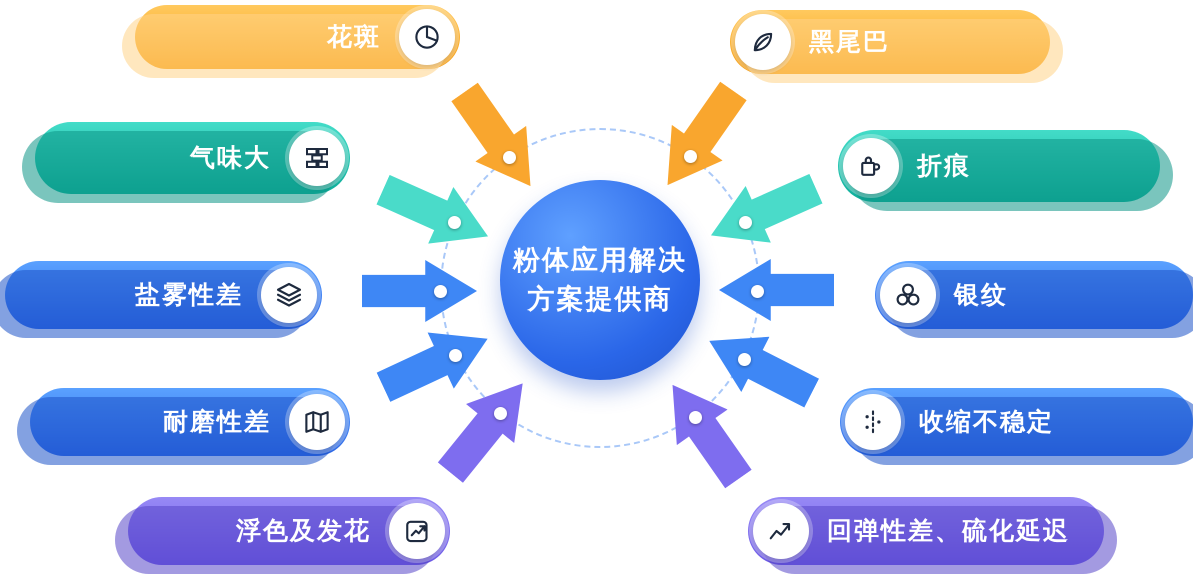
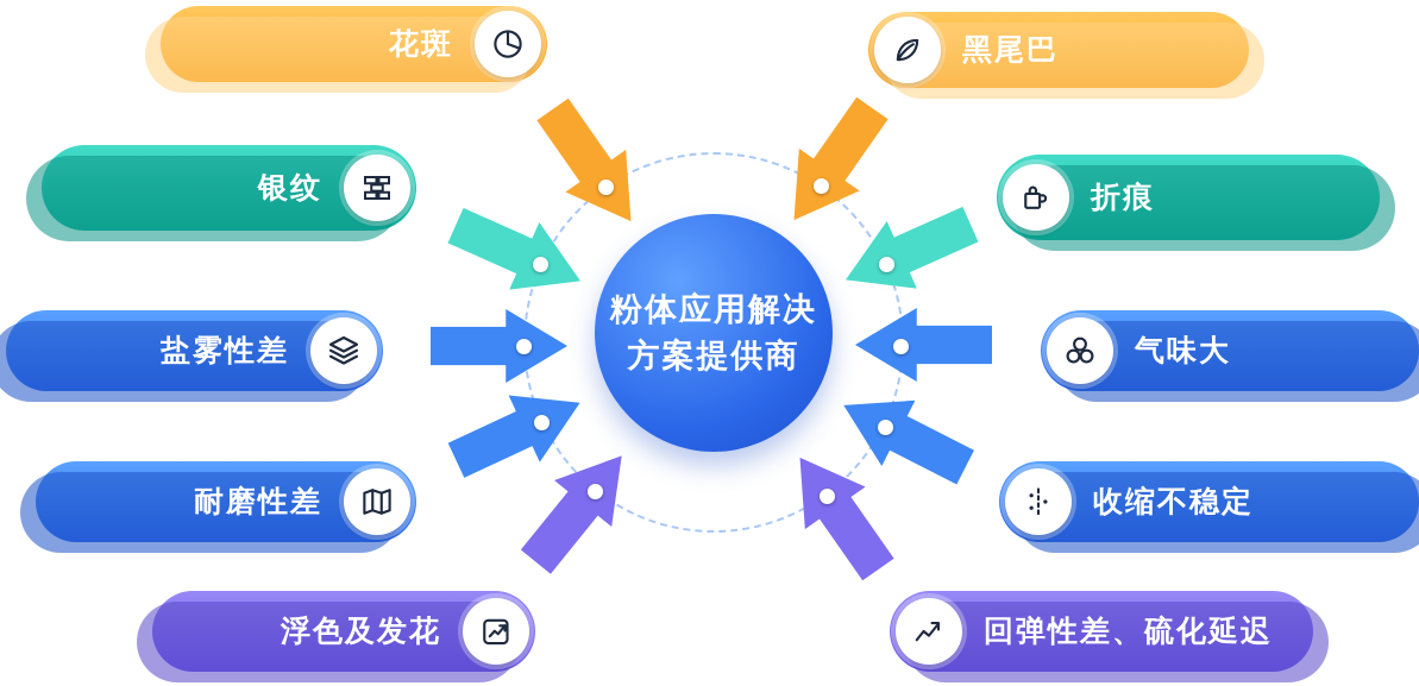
  粉体应用解决
  方案提供商
  花斑
  黑尾巴
- 气味大
+ 银纹
  折痕
  盐雾性差
- 银纹
+ 气味大
  耐磨性差
  收缩不稳定
  浮色及发花
  回弹性差、硫化延迟
